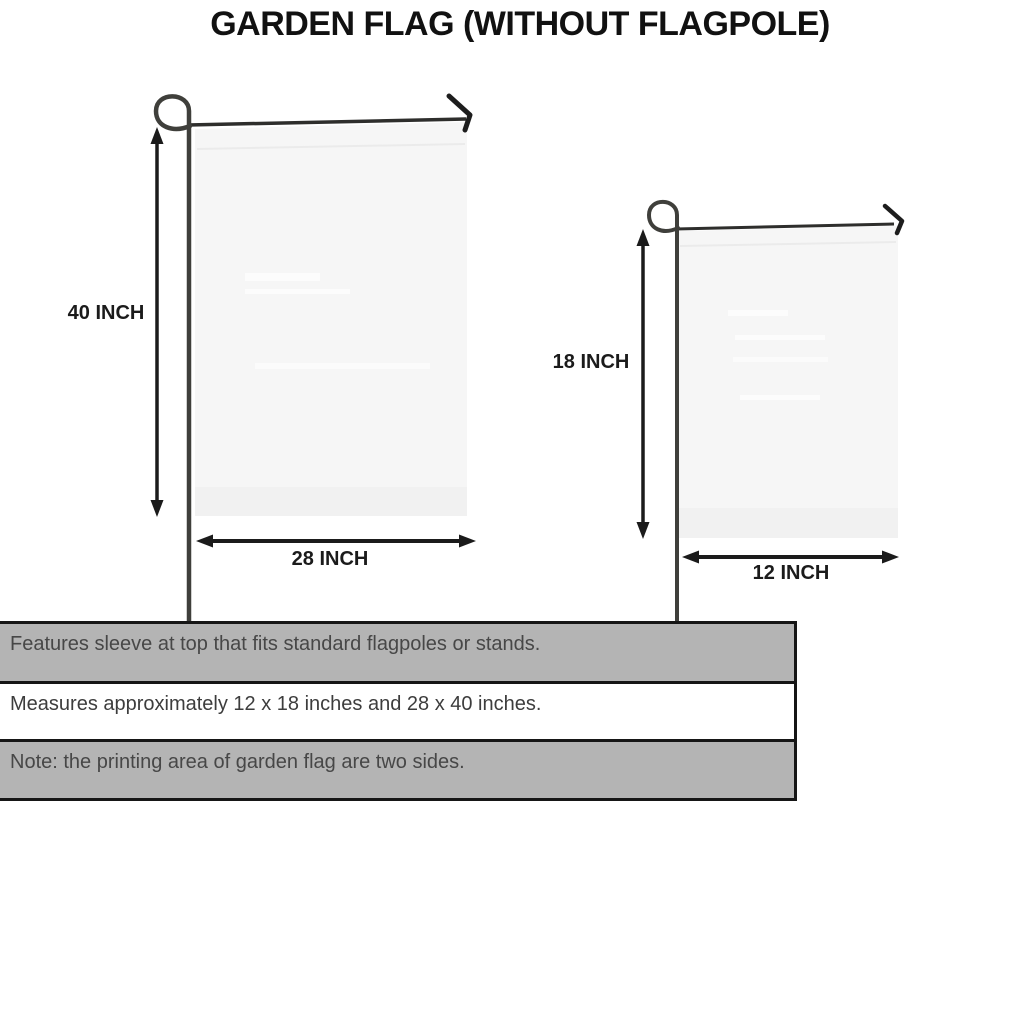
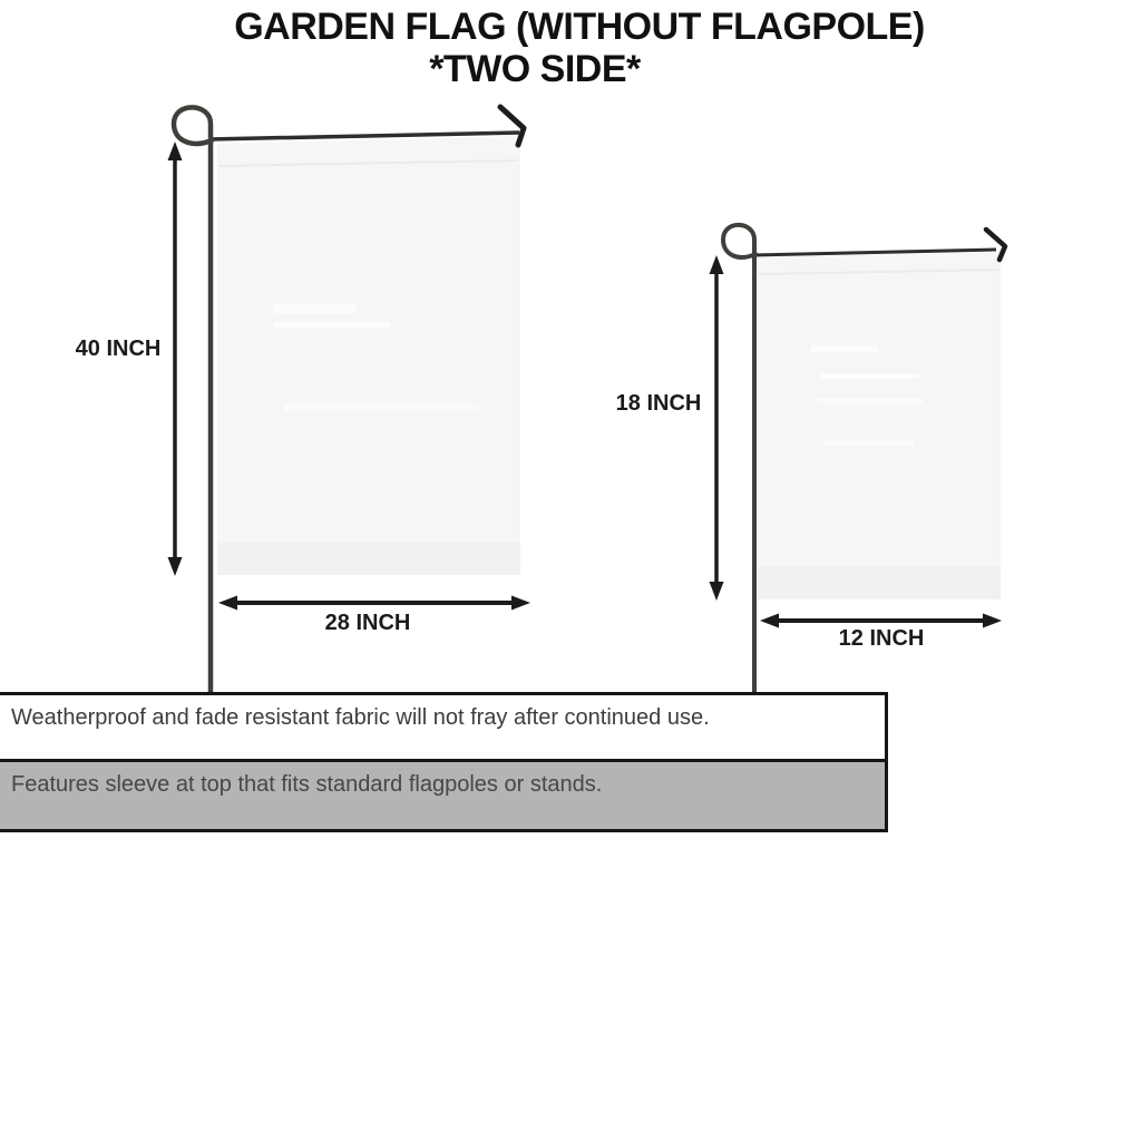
  GARDEN FLAG (WITHOUT FLAGPOLE)
+ *TWO SIDE*
  40 INCH
  28 INCH
  18 INCH
  12 INCH
+ Weatherproof and fade resistant fabric will not fray after continued use.
  Features sleeve at top that fits standard flagpoles or stands.
- Measures approximately 12 x 18 inches and 28 x 40 inches.
- Note: the printing area of garden flag are two sides.
